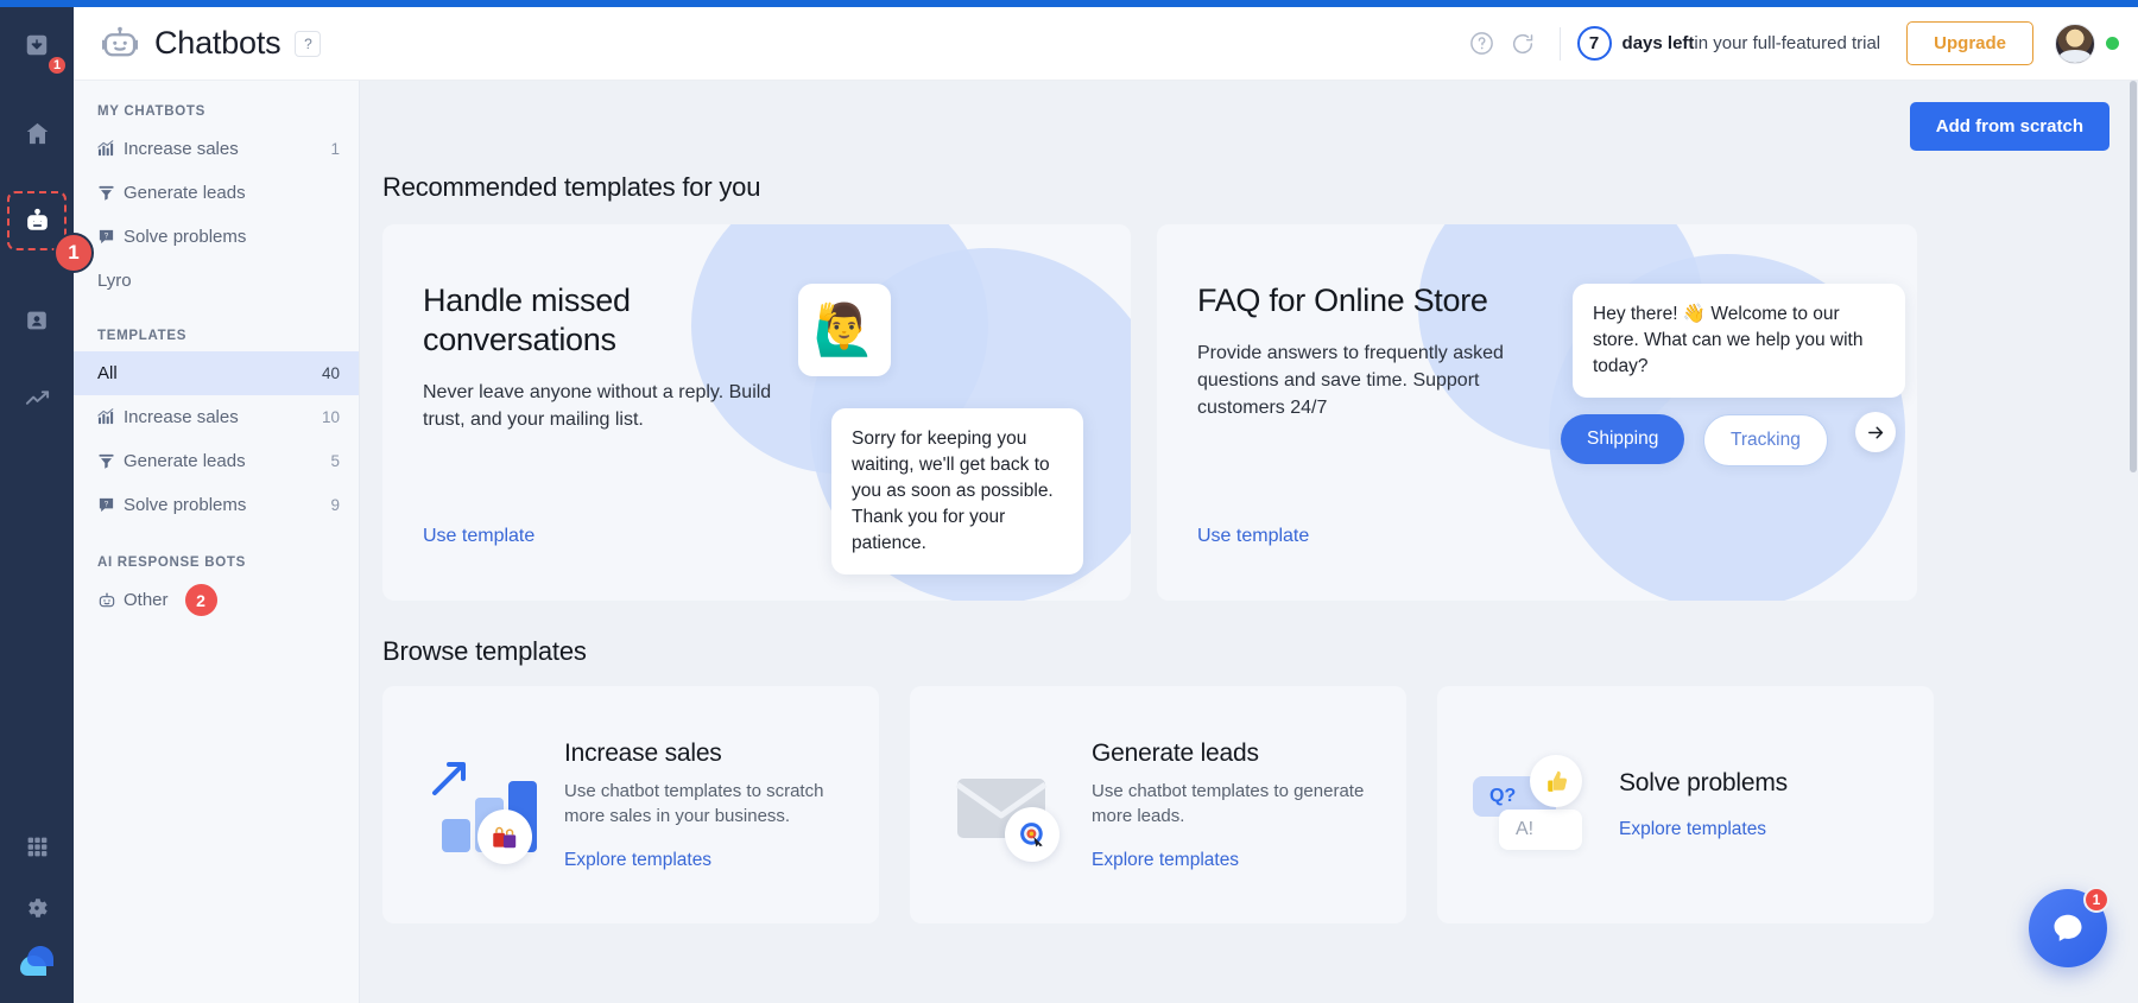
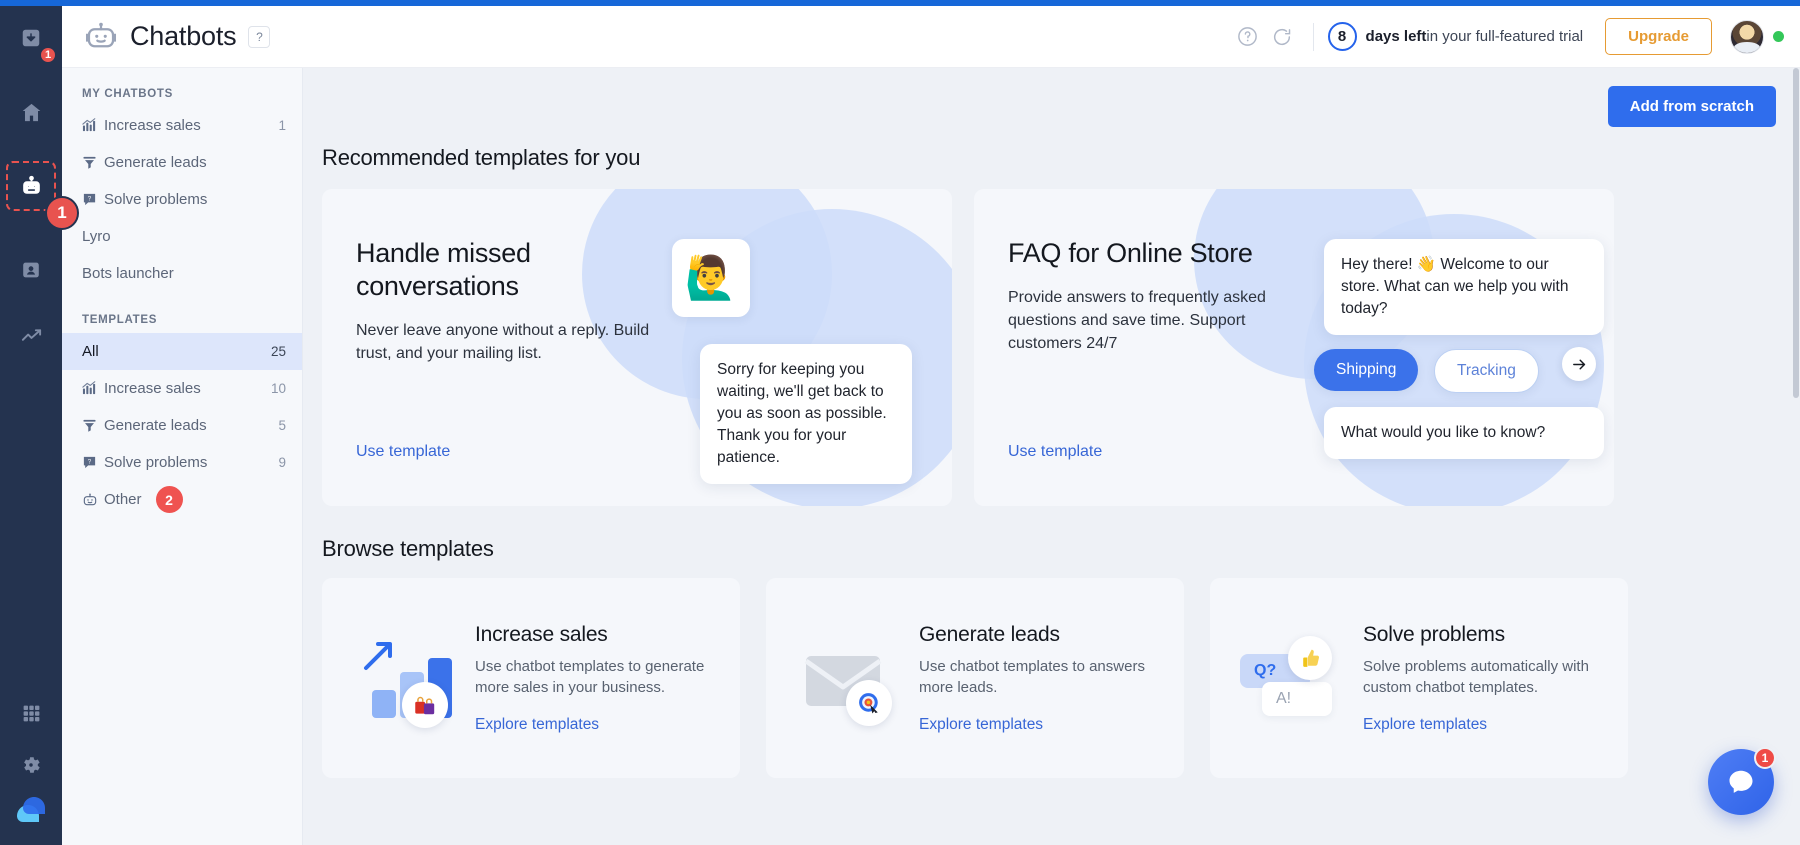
  1
  1
  Chatbots
  ?
- 7
+ 8
  days left
  in your full-featured trial
  Upgrade
  MY CHATBOTS
  Increase sales
  1
  Generate leads
  Solve problems
  Lyro
+ Bots launcher
  TEMPLATES
  All
- 40
+ 25
  Increase sales
  10
  Generate leads
  5
  Solve problems
  9
- AI RESPONSE BOTS
  Other
  2
  Add from scratch
  Recommended templates for you
  Handle missed conversations
  Never leave anyone without a reply. Build trust, and your mailing list.
  🙋‍♂️
  Sorry for keeping you waiting, we'll get back to you as soon as possible. Thank you for your patience.
  Use template
  FAQ for Online Store
  Provide answers to frequently asked questions and save time. Support customers 24/7
  Hey there! 👋 Welcome to our store. What can we help you with today?
  Shipping
  Tracking
+ What would you like to know?
  Use template
  Browse templates
  Increase sales
- Use chatbot templates to scratch more sales in your business.
+ Use chatbot templates to generate more sales in your business.
  Explore templates
  Generate leads
- Use chatbot templates to generate more leads.
+ Use chatbot templates to answers more leads.
  Explore templates
  Q?
  A!
  Solve problems
+ Solve problems automatically with custom chatbot templates.
  Explore templates
  1
